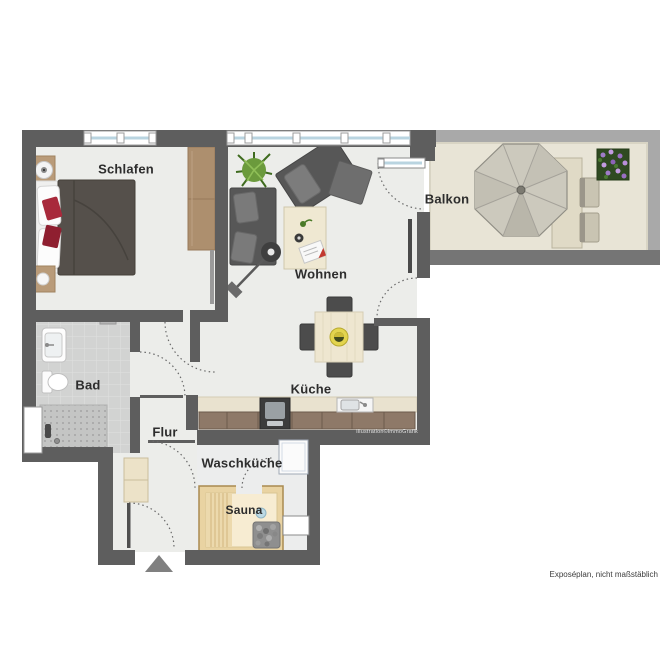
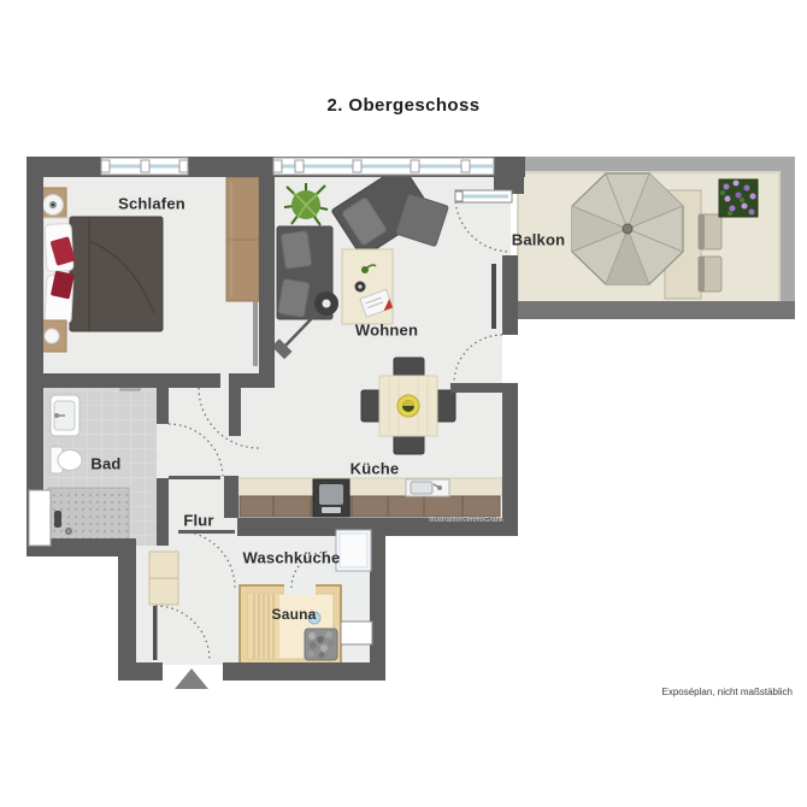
+ 2. Obergeschoss
  Schlafen
  Wohnen
  Balkon
  Bad
  Küche
  Flur
  Waschküche
  Sauna
  Exposéplan, nicht maßstäblich
